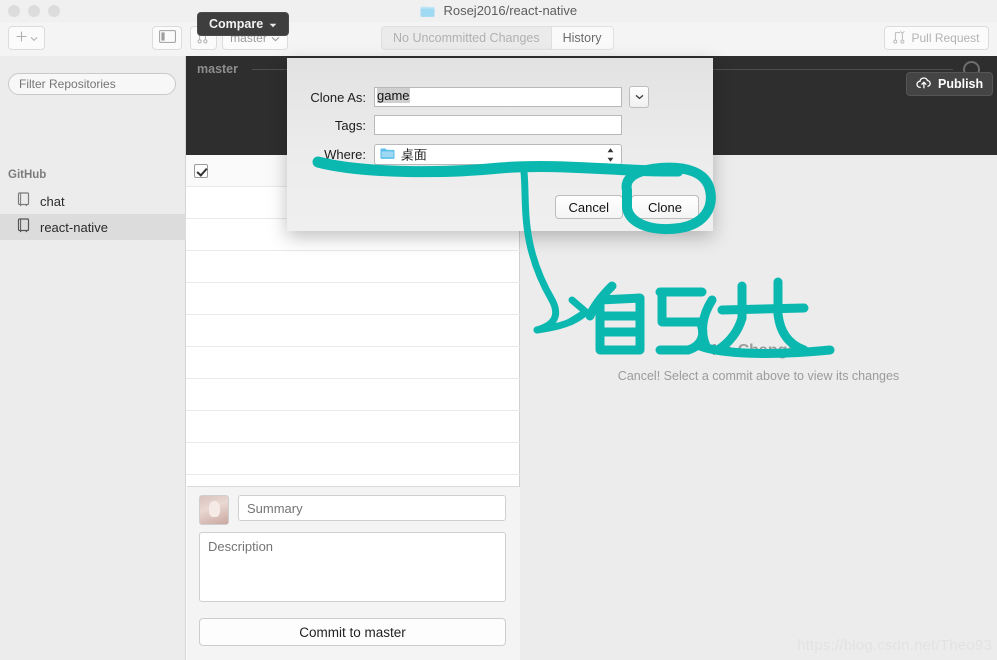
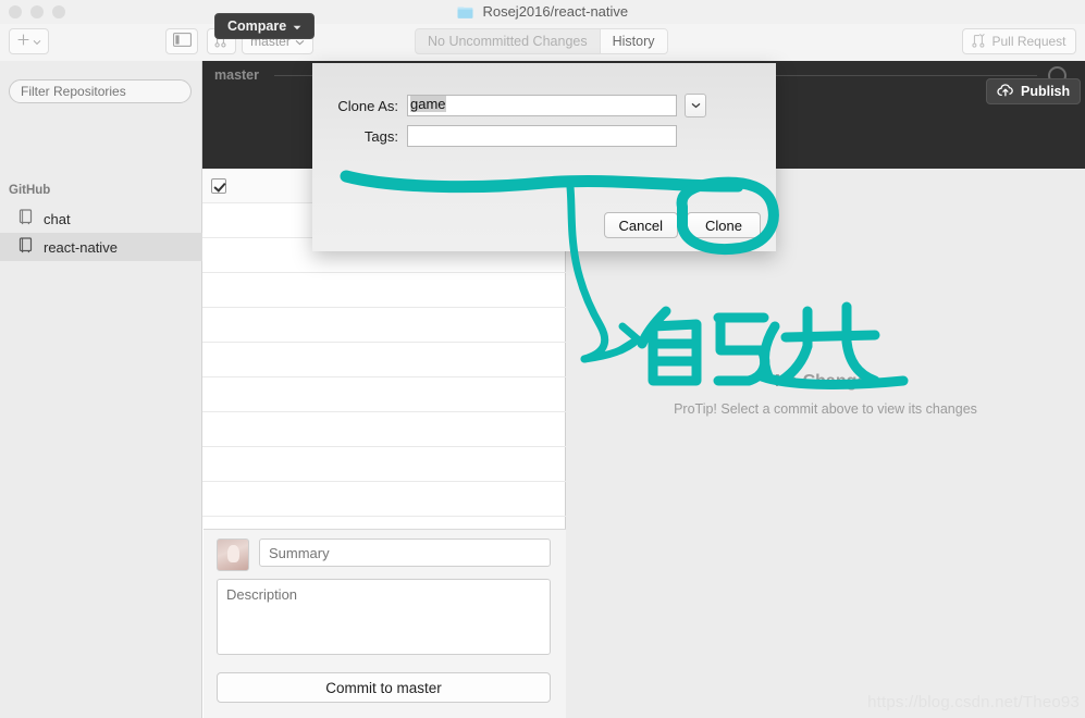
  Rosej2016/react-native
  master
  No Uncommitted Changes
  History
  Pull Request
  Filter Repositories
  GitHub
  chat
  react-native
- Cancel! Select a commit above to view its changes
+ ProTip! Select a commit above to view its changes
  Compare
  master
  Publish
  Summary
  Description
  Commit to master
  Clone As:
  game
  Tags:
- Where:
- 桌面
  Cancel
  Clone
